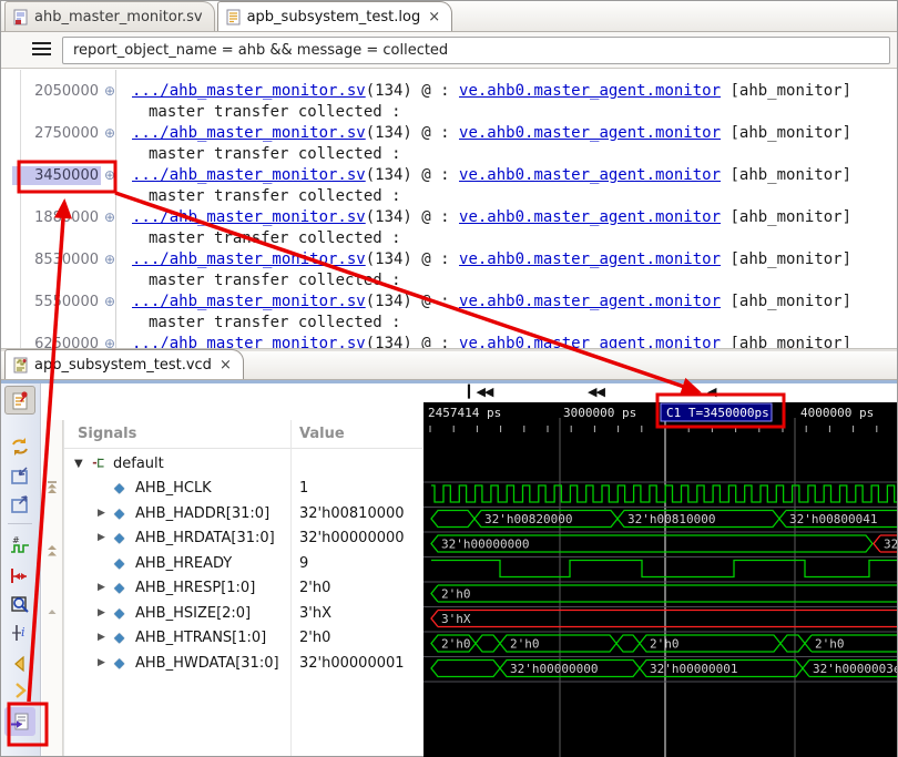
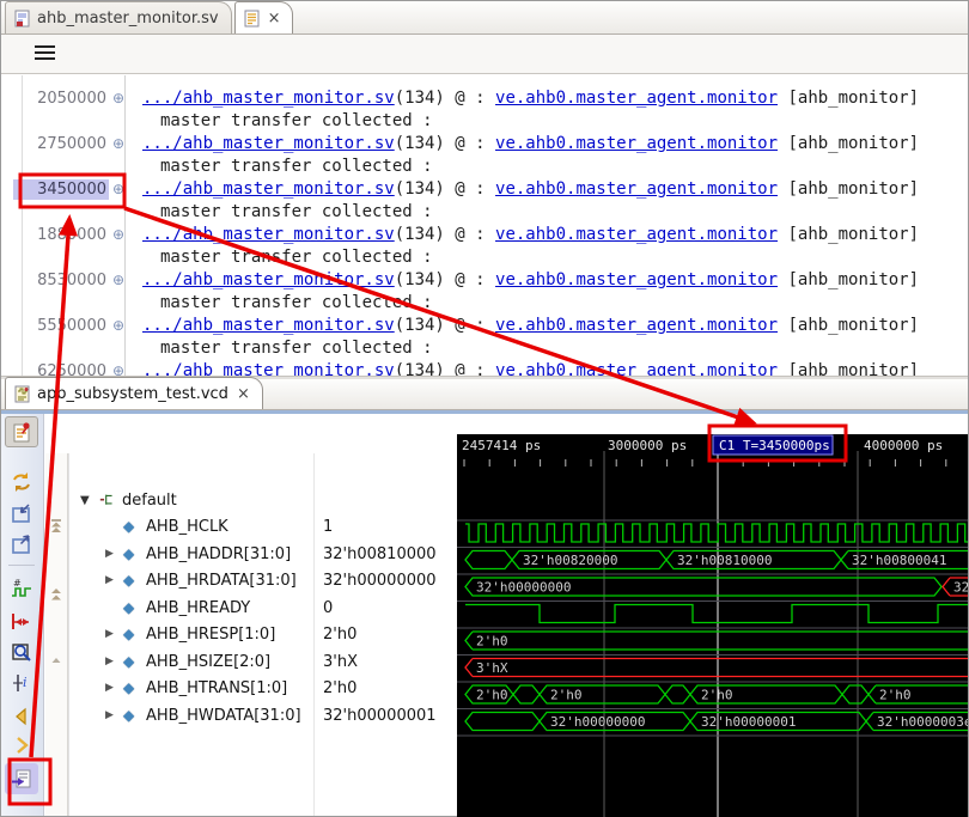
  ahb_master_monitor.sv
- apb_subsystem_test.log
  ×
- report_object_name = ahb && message = collected
  2050000
  ⊕
  .../ahb_master_monitor.sv(134) @ : ve.ahb0.master_agent.monitor [ahb_monitor]
  master transfer collected :
  2750000
  ⊕
  .../ahb_master_monitor.sv(134) @ : ve.ahb0.master_agent.monitor [ahb_monitor]
  master transfer collected :
  3450000
  ⊕
  .../ahb_master_monitor.sv(134) @ : ve.ahb0.master_agent.monitor [ahb_monitor]
  master transfer collected :
  1880000
  ⊕
  .../a_master_monitor.sv(134) @ : ve.ahb0.master_agent.monitor [ahb_monitor]
  master trasfer collected :
  8530000
  ⊕
  .../ahb_master_monor.sv(134) @ : ve.ahb0.master_agent.monitor [ahb_monitor]
  master transfer collect :
  550000
  ⊕
  .../ahb_master_monitor.sv(134) @ : ve.ahb0.master_agent.monitor [ahb_monitor]
  master transfer collected :
  6250000
  ⊕
  .../ahb_master_monitor.sv(134) @ : ve.ahb0.mater_agent.monitor [ahb_monitor]
  apb_subsystem_test.vcd
  ×
  #
  i
- Signals
- Value
  ▼
  default
  ◆
  AHB_HCLK
  1
  ▶
  ◆
  AHB_HADDR[31:0]
  32'h00810000
  ▶
  ◆
  AHB_HRDATA[31:0]
  32'h00000000
  ◆
  AHB_HREADY
- 9
+ 0
  ▶
  ◆
  AHB_HRESP[1:0]
  2'h0
  ▶
  ◆
  AHB_HSIZE[2:0]
  3'hX
  ▶
  ◆
  AHB_HTRANS[1:0]
  2'h0
  ▶
  ◆
  AHB_HWDATA[31:0]
  32'h00000001
- ▎◀◀
- ◀◀
- ◀
  2457414 ps
  3000000 ps
  4000000 ps
  C1 T=3450000ps
  32'h00820000
  32'h00810000
  32'h00800041
  32'h00000000
  2'h0
  3'hX
  2'h0
  2'h0
  2'h0
  2'h0
  32'h00000000
  32'h00000001
  32'h0000003
